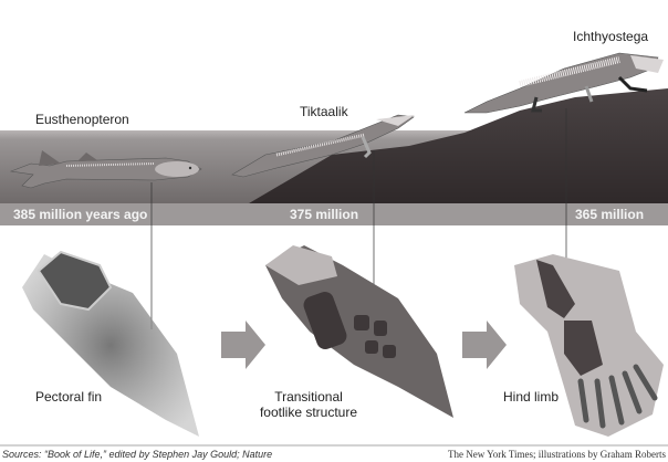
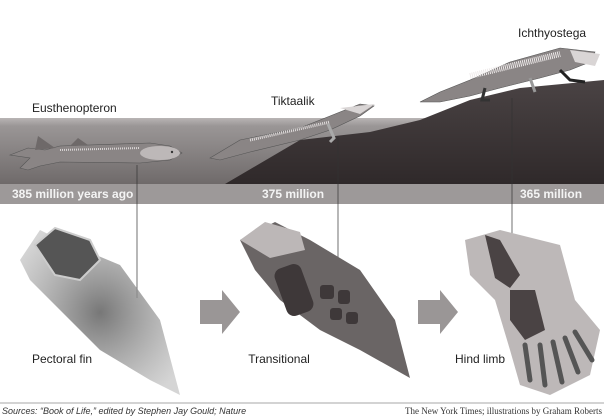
  Eusthenopteron
  Tiktaalik
  Ichthyostega
  385 million years ago
  375 million
  365 million
  Pectoral fin
  Transitional
- footlike structure
  Hind limb
  Sources: “Book of Life,” edited by Stephen Jay Gould; Nature
  The New York Times; illustrations by Graham Roberts
